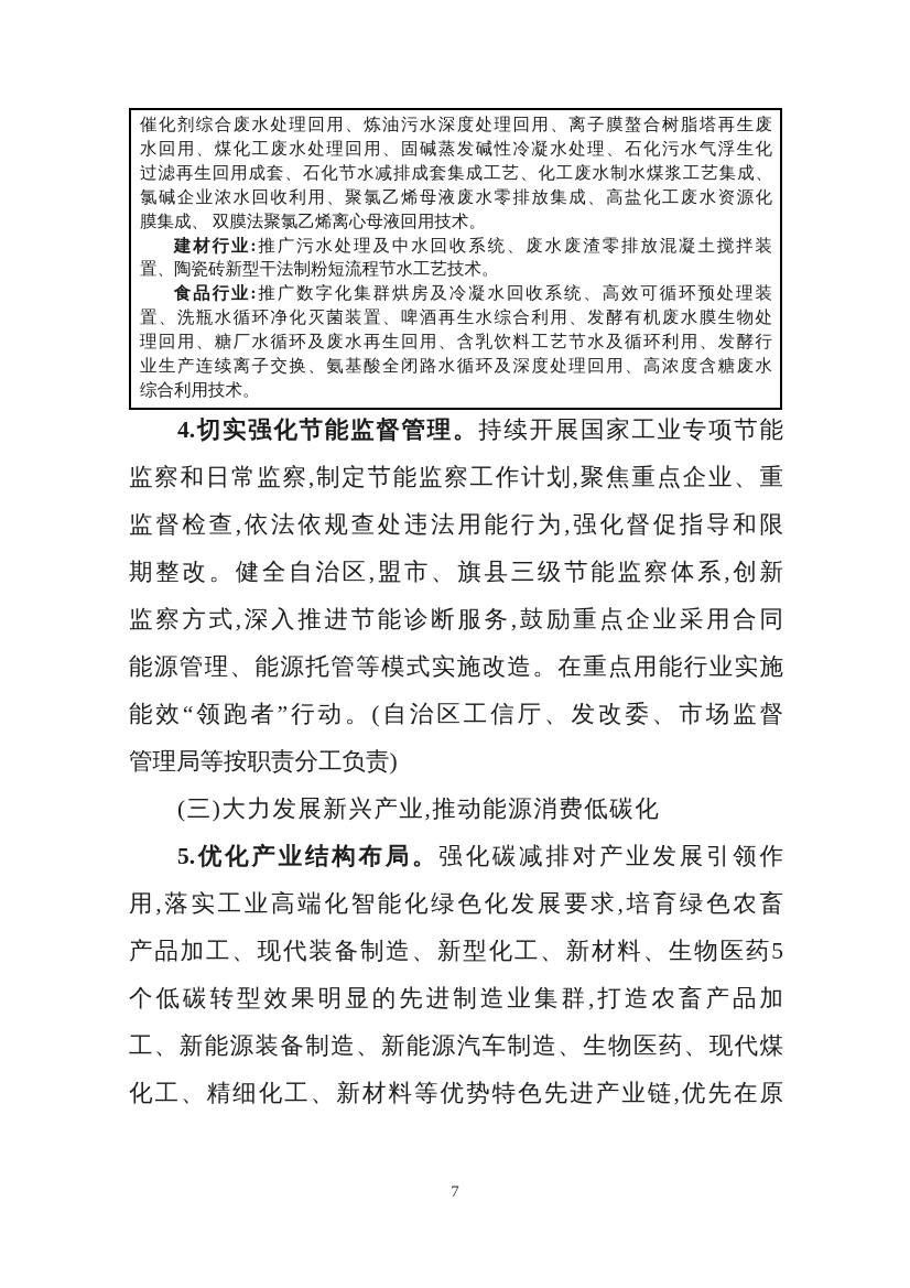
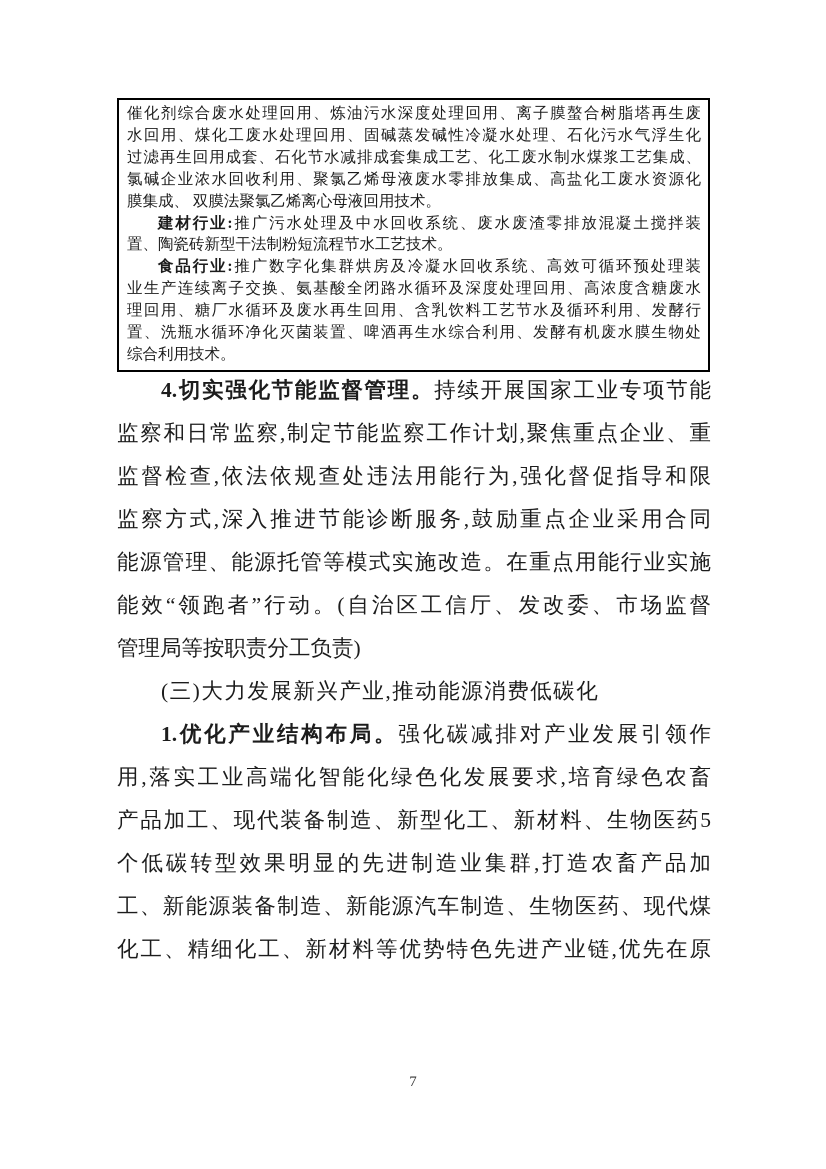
  催化剂综合废水处理回用、炼油污水深度处理回用、离子膜螯合树脂塔再生废
  水回用、煤化工废水处理回用、固碱蒸发碱性冷凝水处理、石化污水气浮生化
  过滤再生回用成套、石化节水减排成套集成工艺、化工废水制水煤浆工艺集成、
  氯碱企业浓水回收利用、聚氯乙烯母液废水零排放集成、高盐化工废水资源化
  膜集成、 双膜法聚氯乙烯离心母液回用技术。
  建材行业:推广污水处理及中水回收系统、废水废渣零排放混凝土搅拌装
  置、陶瓷砖新型干法制粉短流程节水工艺技术。
  食品行业:推广数字化集群烘房及冷凝水回收系统、高效可循环预处理装
- 置、洗瓶水循环净化灭菌装置、啤酒再生水综合利用、发酵有机废水膜生物处
+ 业生产连续离子交换、氨基酸全闭路水循环及深度处理回用、高浓度含糖废水
  理回用、糖厂水循环及废水再生回用、含乳饮料工艺节水及循环利用、发酵行
- 业生产连续离子交换、氨基酸全闭路水循环及深度处理回用、高浓度含糖废水
+ 置、洗瓶水循环净化灭菌装置、啤酒再生水综合利用、发酵有机废水膜生物处
  综合利用技术。
  4.切实强化节能监督管理。持续开展国家工业专项节能
  监察和日常监察,制定节能监察工作计划,聚焦重点企业、重
  监督检查,依法依规查处违法用能行为,强化督促指导和限
- 期整改。健全自治区,盟市、旗县三级节能监察体系,创新
  监察方式,深入推进节能诊断服务,鼓励重点企业采用合同
  能源管理、能源托管等模式实施改造。在重点用能行业实施
  能效“领跑者”行动。(自治区工信厅、发改委、市场监督
  管理局等按职责分工负责)
  (三)大力发展新兴产业,推动能源消费低碳化
- 5.优化产业结构布局。强化碳减排对产业发展引领作
+ 1.优化产业结构布局。强化碳减排对产业发展引领作
  用,落实工业高端化智能化绿色化发展要求,培育绿色农畜
  产品加工、现代装备制造、新型化工、新材料、生物医药5
  个低碳转型效果明显的先进制造业集群,打造农畜产品加
  工、新能源装备制造、新能源汽车制造、生物医药、现代煤
  化工、精细化工、新材料等优势特色先进产业链,优先在原
  7
